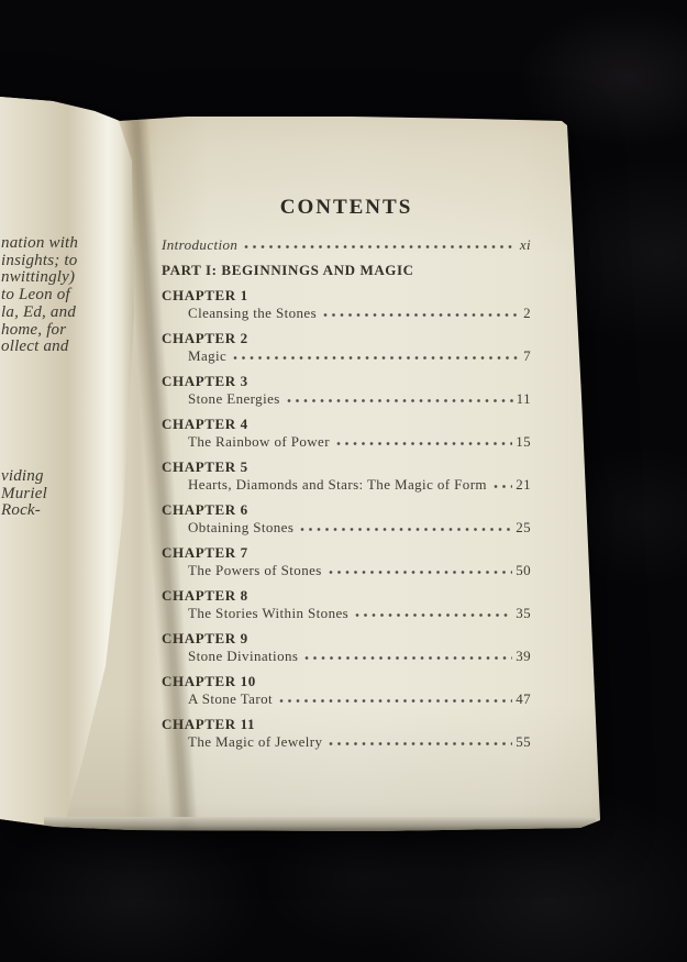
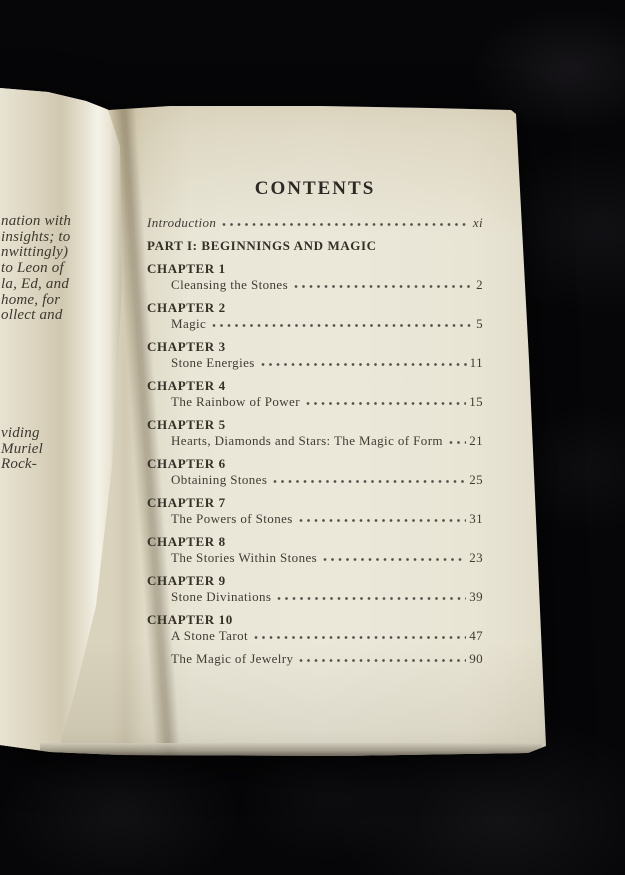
  nation with
  insights; to
  nwittingly)
  to Leon of
  la, Ed, and
  home, for
  ollect and
  viding
  Muriel
  Rock-
  CONTENTS
  Introduction
  xi
  PART I: BEGINNINGS AND MAGIC
  CHAPTER 1
  Cleansing the Stones
  2
  CHAPTER 2
  Magic
- 7
+ 5
  CHAPTER 3
  Stone Energies
  11
  CHAPTER 4
  The Rainbow of Power
  15
  CHAPTER 5
  Hearts, Diamonds and Stars: The Magic of Form
  21
  CHAPTER 6
  Obtaining Stones
  25
  CHAPTER 7
  The Powers of Stones
- 50
+ 31
  CHAPTER 8
  The Stories Within Stones
- 35
+ 23
  CHAPTER 9
  Stone Divinations
  39
  CHAPTER 10
  A Stone Tarot
  47
- CHAPTER 11
  The Magic of Jewelry
- 55
+ 90
